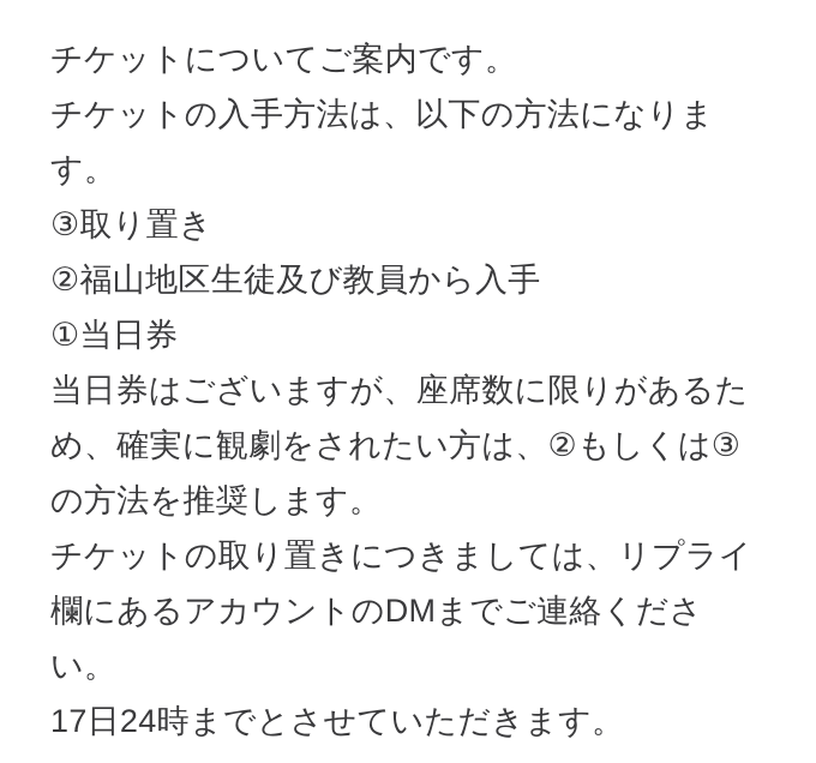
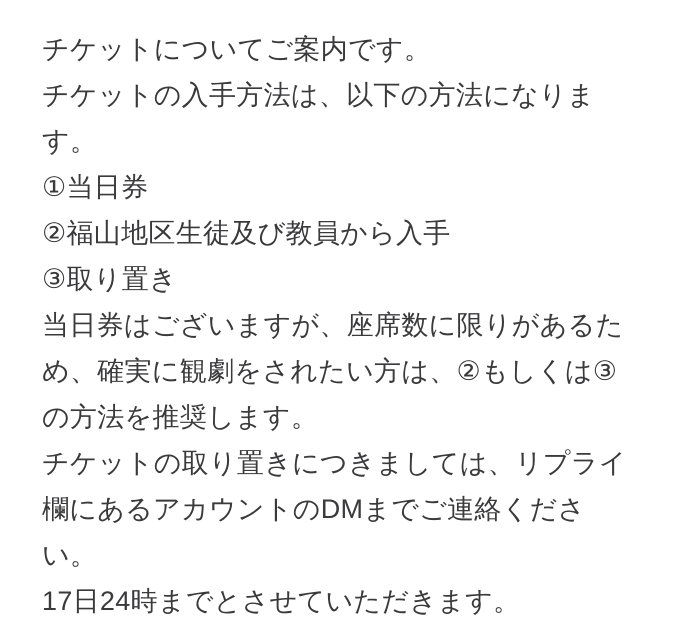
  チケットについてご案内です。
  チケットの入手方法は、以下の方法になります。
- ③取り置き
+ ①当日券
  ②福山地区生徒及び教員から入手
- ①当日券
+ ③取り置き
  当日券はございますが、座席数に限りがあるため、確実に観劇をされたい方は、②もしくは③の方法を推奨します。
  チケットの取り置きにつきましては、リプライ欄にあるアカウントのDMまでご連絡ください。
  17日24時までとさせていただきます。
